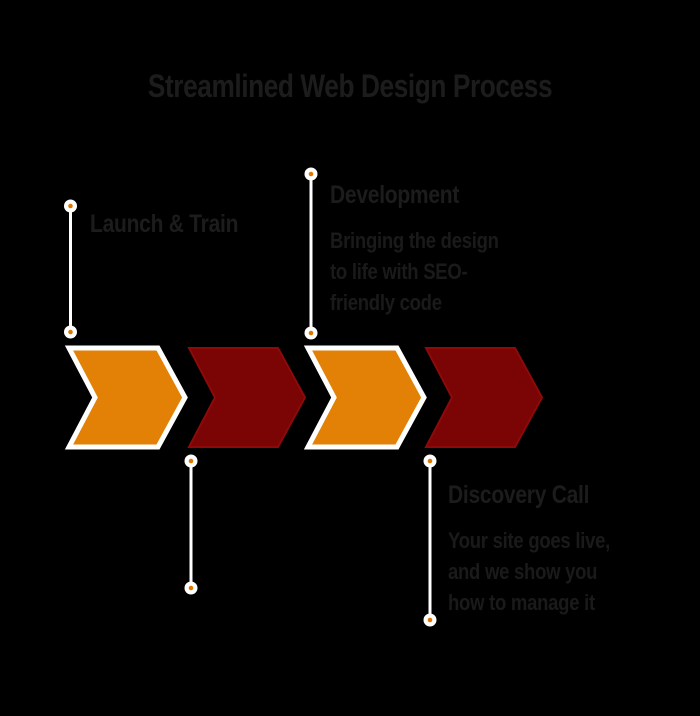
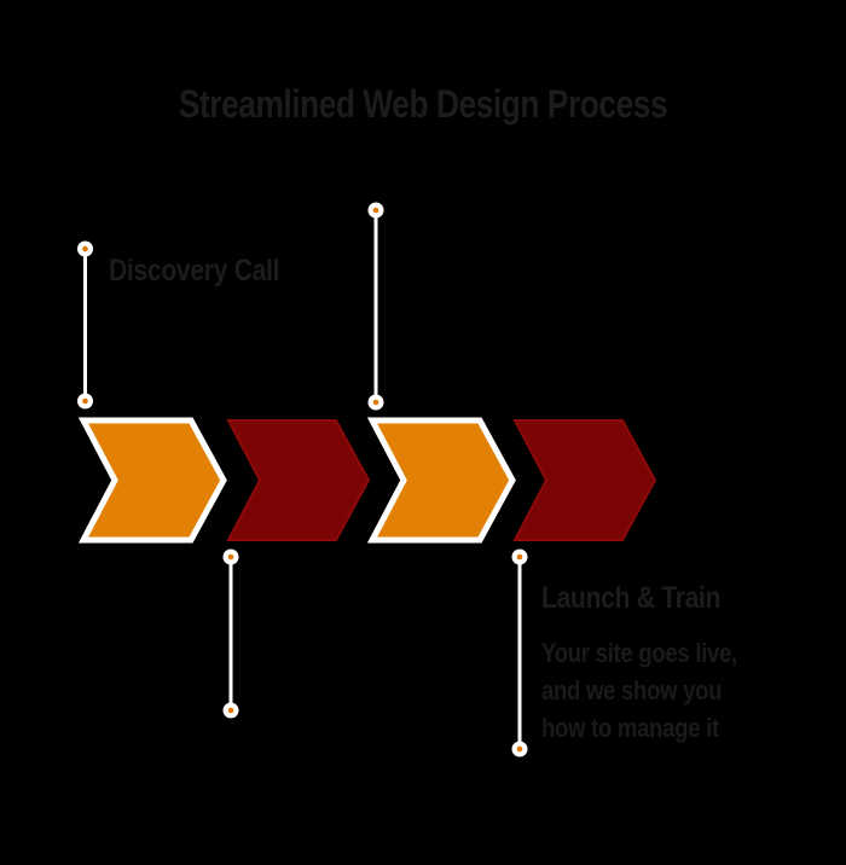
  Streamlined Web Design Process
- Launch & Train
+ Discovery Call
- Development
- Bringing the design
- to life with SEO-
- friendly code
- Discovery Call
+ Launch & Train
  Your site goes live,
  and we show you
  how to manage it
